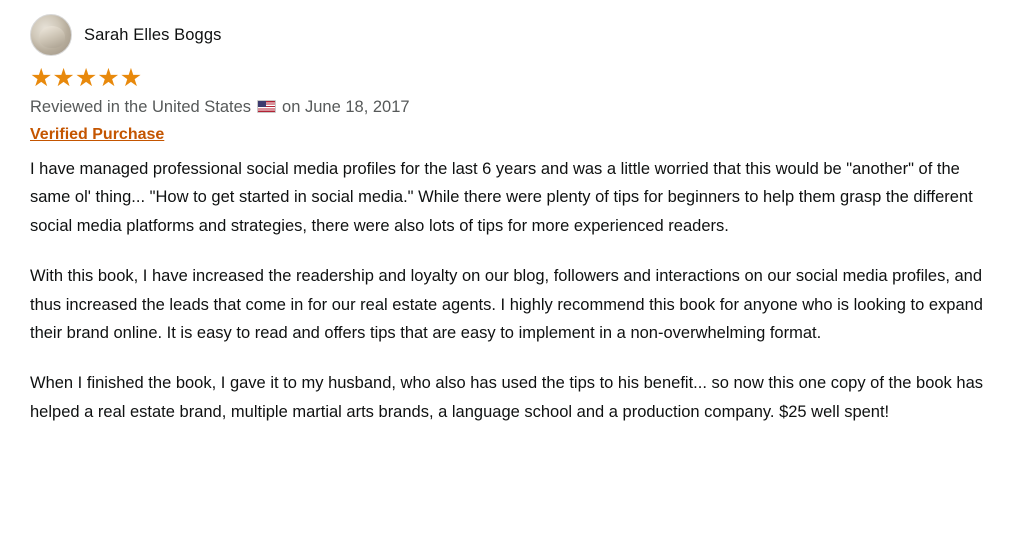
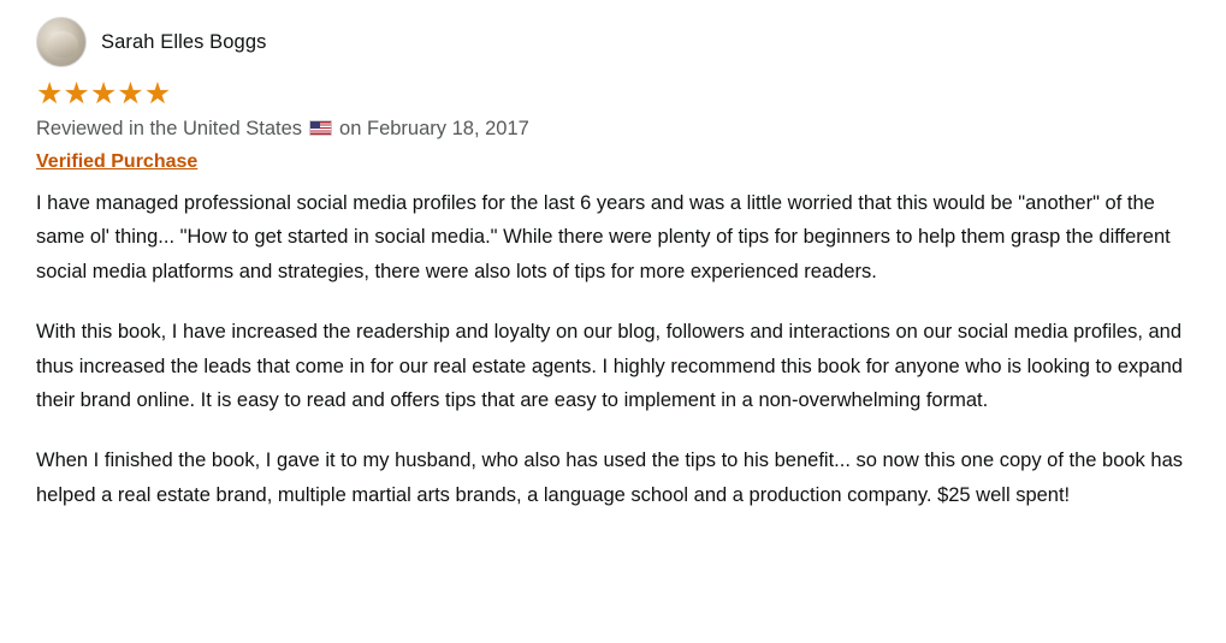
  Sarah Elles Boggs
  ★
  ★
  ★
  ★
  ★
  Reviewed in the United States
- on June 18, 2017
+ on February 18, 2017
  Verified Purchase
  I have managed professional social media profiles for the last 6 years and was a little worried that this would be "another" of the same ol' thing... "How to get started in social media." While there were plenty of tips for beginners to help them grasp the different social media platforms and strategies, there were also lots of tips for more experienced readers.
  With this book, I have increased the readership and loyalty on our blog, followers and interactions on our social media profiles, and thus increased the leads that come in for our real estate agents. I highly recommend this book for anyone who is looking to expand their brand online. It is easy to read and offers tips that are easy to implement in a non-overwhelming format.
  When I finished the book, I gave it to my husband, who also has used the tips to his benefit... so now this one copy of the book has helped a real estate brand, multiple martial arts brands, a language school and a production company. $25 well spent!
